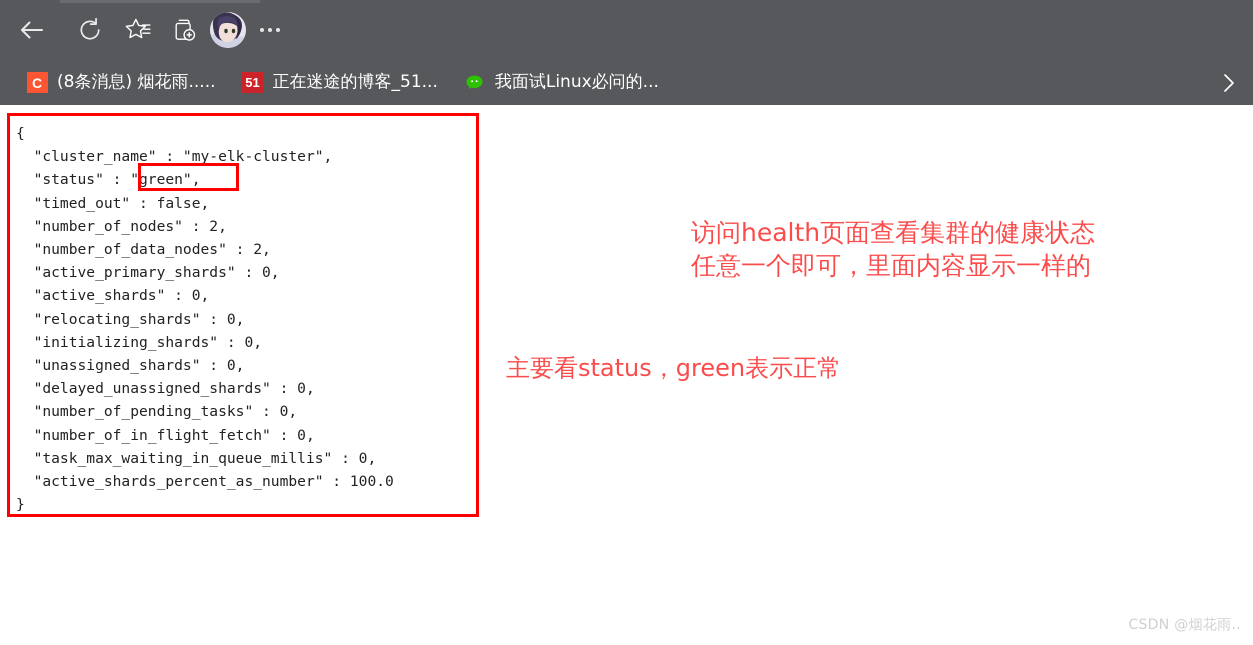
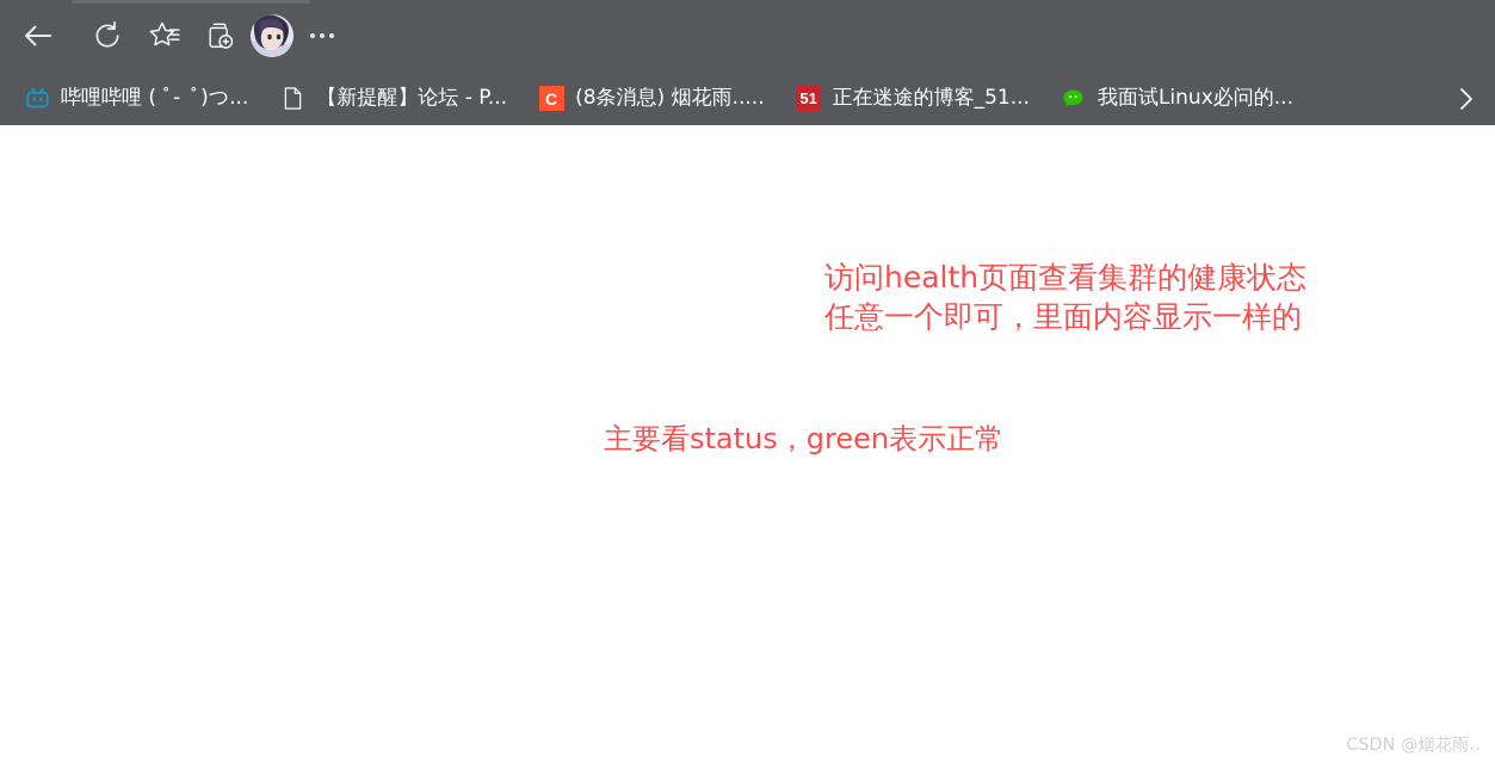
+ 哔哩哔哩 ( ﾟ- ﾟ)つ...
+ 【新提醒】论坛 - P...
  C
  (8条消息) 烟花雨.....
  51
  正在迷途的博客_51...
  我面试Linux必问的...
- {
- "cluster_name" : "my-elk-cluster",
- "status" : "green",
- "timed_out" : false,
- "number_of_nodes" : 2,
- "number_of_data_nodes" : 2,
- "active_primary_shards" : 0,
- "active_shards" : 0,
- "relocating_shards" : 0,
- "initializing_shards" : 0,
- "unassigned_shards" : 0,
- "delayed_unassigned_shards" : 0,
- "number_of_pending_tasks" : 0,
- "number_of_in_flight_fetch" : 0,
- "task_max_waiting_in_queue_millis" : 0,
- "active_shards_percent_as_number" : 100.0
- }
  访问health页面查看集群的健康状态
  任意一个即可，里面内容显示一样的
  主要看status，green表示正常
  CSDN @烟花雨..
